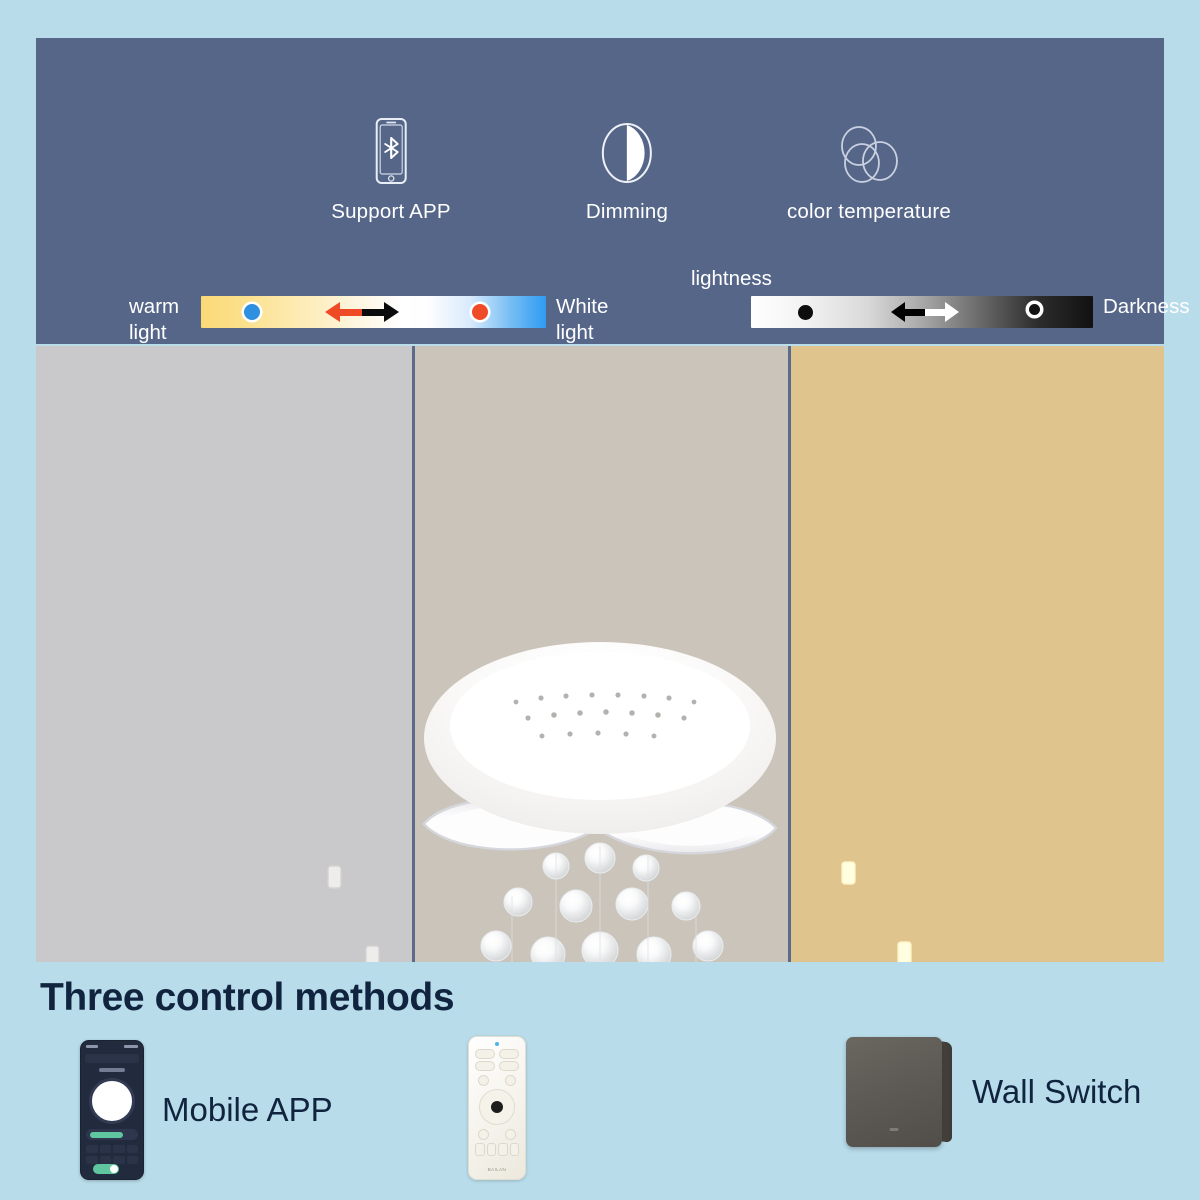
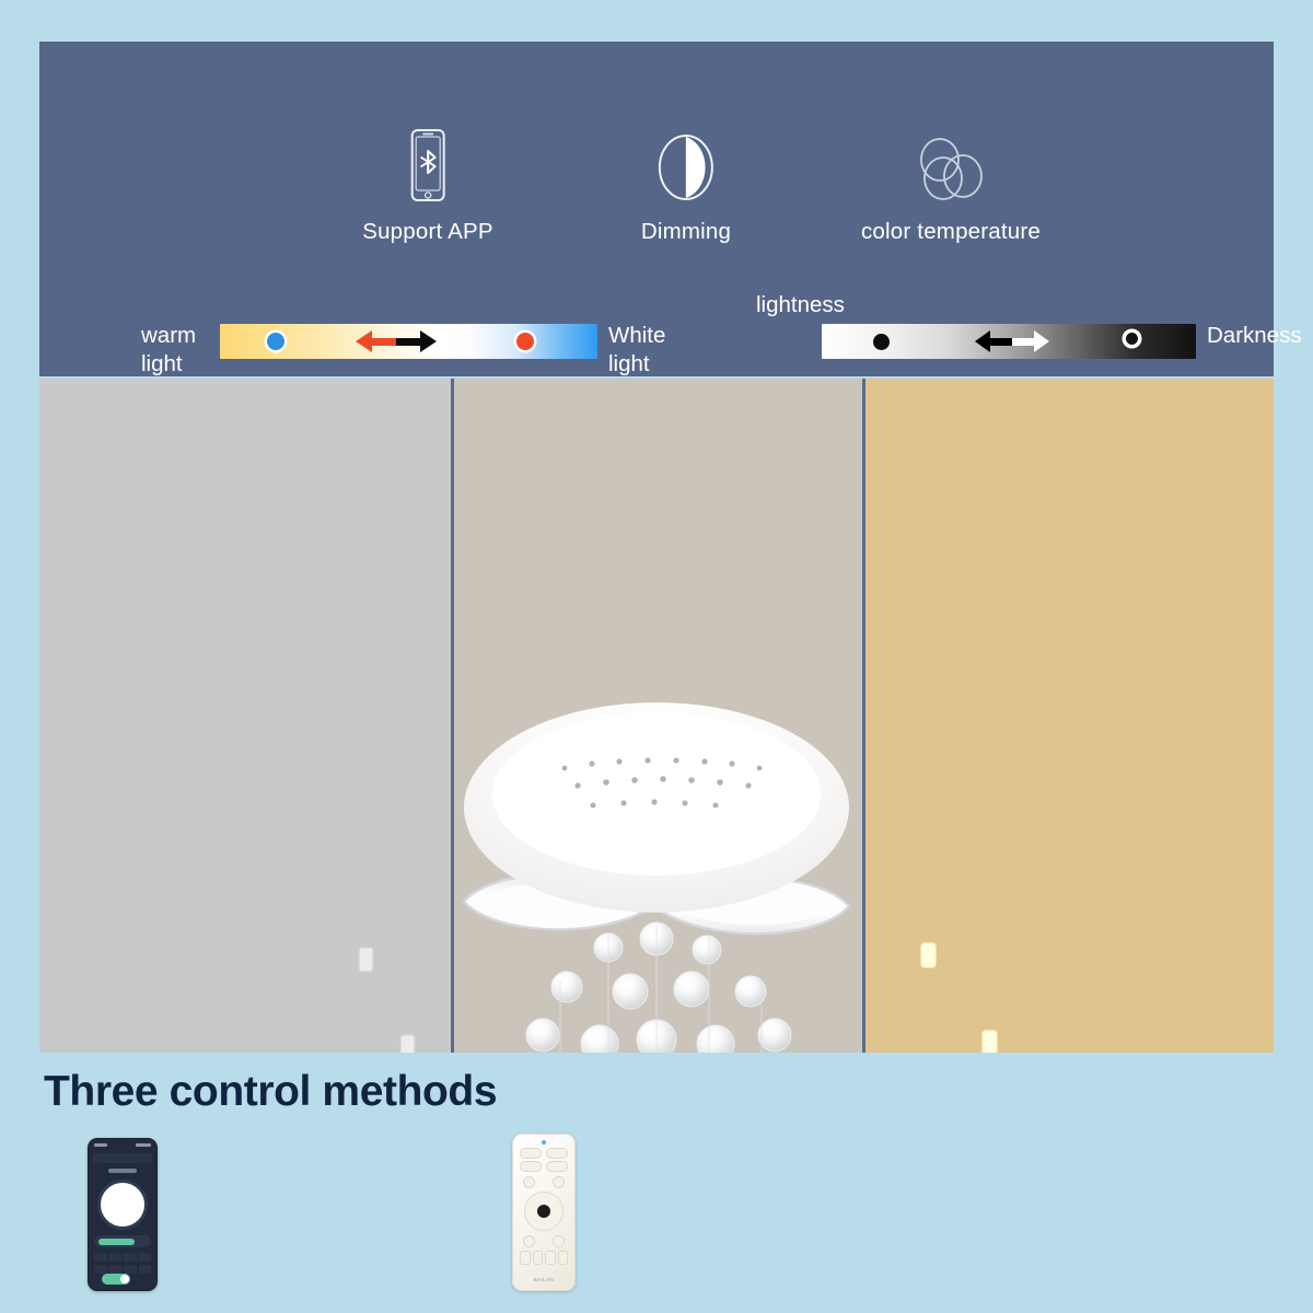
  Support APP
  Dimming
  color temperature
  warm
  light
  White
  light
  lightness
  Darkness
  Three control methods
- Mobile APP
- Wall Switch
